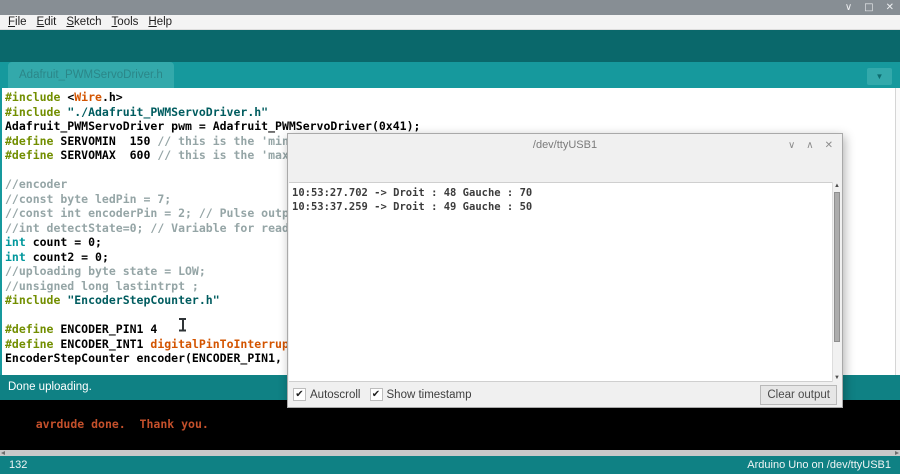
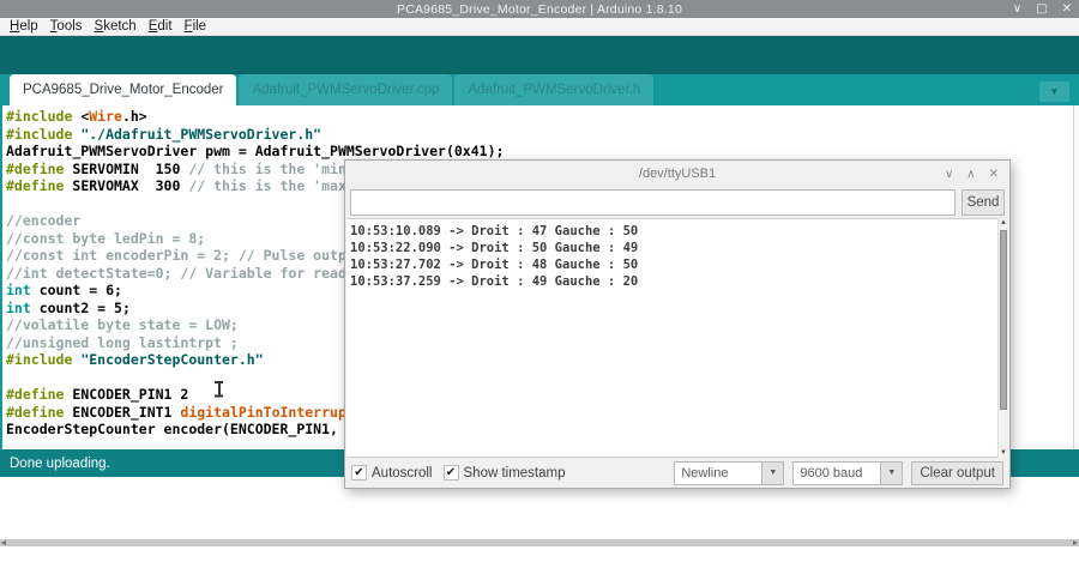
+ PCA9685_Drive_Motor_Encoder | Arduino 1.8.10
  ∨
  □
  ✕
- File
+ Help
- Edit
+ Tools
  Sketch
- Tools
+ Edit
- Help
+ File
+ PCA9685_Drive_Motor_Encoder
+ Adafruit_PWMServoDriver.cpp
  Adafruit_PWMServoDriver.h
  ▼
  #include <Wire.h>
  #include "./Adafruit_PWMServoDriver.h"
  Adafruit_PWMServoDriver pwm = Adafruit_PWMServoDriver(0x41);
  #define SERVOMIN 150 // this is the 'min
- #define SERVOMAX 600 // this is the 'max
+ #define SERVOMAX 300 // this is the 'max
  //encoder
- //const byte ledPin = 7;
+ //const byte ledPin = 8;
  //const int encoderPin = 2; // Pulse outp
  //int detectState=0; // Variable for read
- int count = 0;
+ int count = 6;
- int count2 = 0;
+ int count2 = 5;
- //uploading byte state = LOW;
+ //volatile byte state = LOW;
  //unsigned long lastintrpt ;
  #include "EncoderStepCounter.h"
- #define ENCODER_PIN1 4
+ #define ENCODER_PIN1 2
  #define ENCODER_INT1 digitalPinToInterrup
  EncoderStepCounter encoder(ENCODER_PIN1,
  Done uploading.
- avrdude done. Thank you.
- 132
- Arduino Uno on /dev/ttyUSB1
  /dev/ttyUSB1
  ∨
  ∧
  ✕
+ Send
+ 10:53:10.089 -> Droit : 47 Gauche : 50
+ 10:53:22.090 -> Droit : 50 Gauche : 49
- 10:53:27.702 -> Droit : 48 Gauche : 70
+ 10:53:27.702 -> Droit : 48 Gauche : 50
- 10:53:37.259 -> Droit : 49 Gauche : 50
+ 10:53:37.259 -> Droit : 49 Gauche : 20
  ✔
  Autoscroll
  ✔
  Show timestamp
+ Newline
+ 9600 baud
  Clear output
